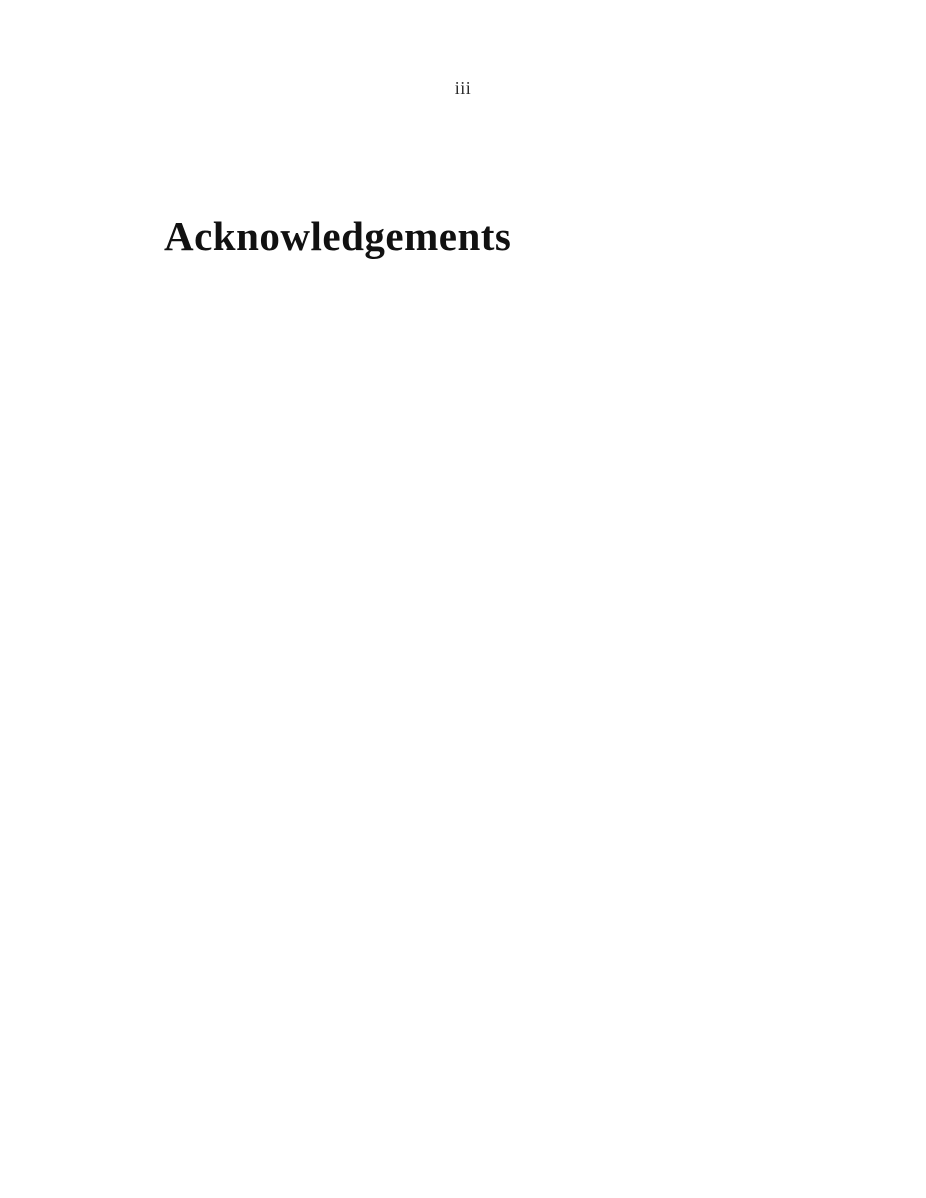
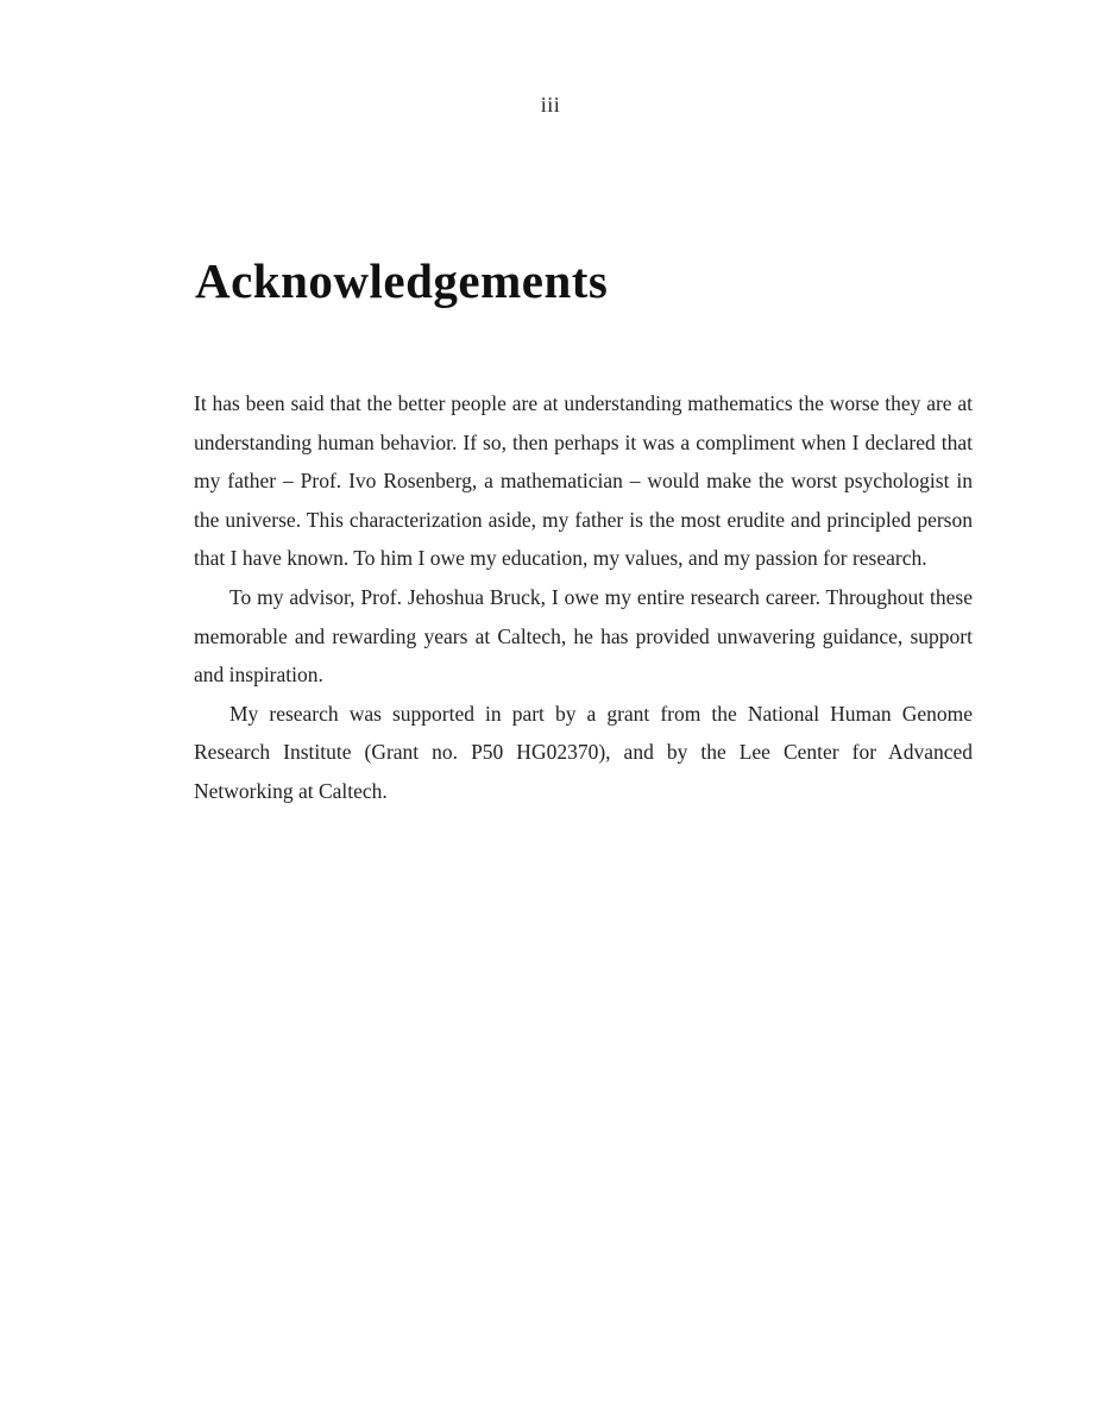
  iii
  Acknowledgements
+ It has been said that the better people are at understanding mathematics the worse they are at understanding human behavior. If so, then perhaps it was a compliment when I declared that my father – Prof. Ivo Rosenberg, a mathematician – would make the worst psychologist in the universe. This characterization aside, my father is the most erudite and principled person that I have known. To him I owe my education, my values, and my passion for research.
+ To my advisor, Prof. Jehoshua Bruck, I owe my entire research career. Throughout these memorable and rewarding years at Caltech, he has provided unwavering guidance, support and inspiration.
+ My research was supported in part by a grant from the National Human Genome Research Institute (Grant no. P50 HG02370), and by the Lee Center for Advanced Networking at Caltech.
